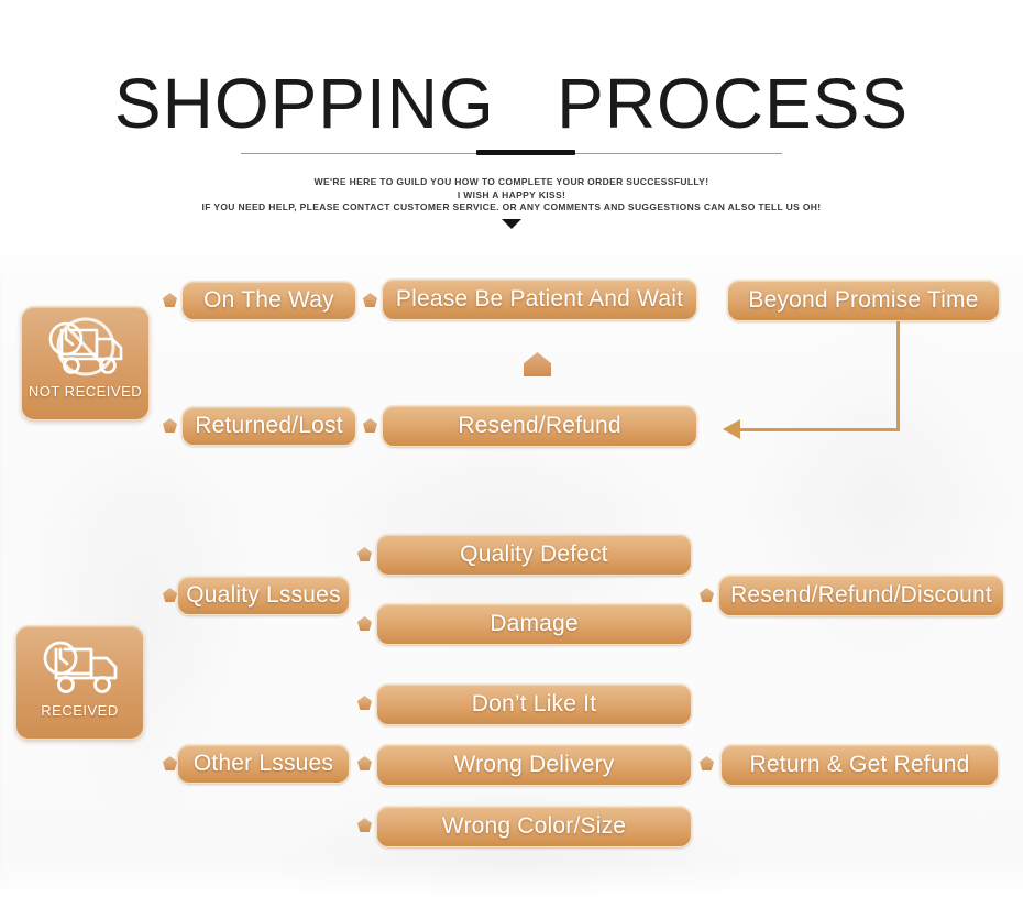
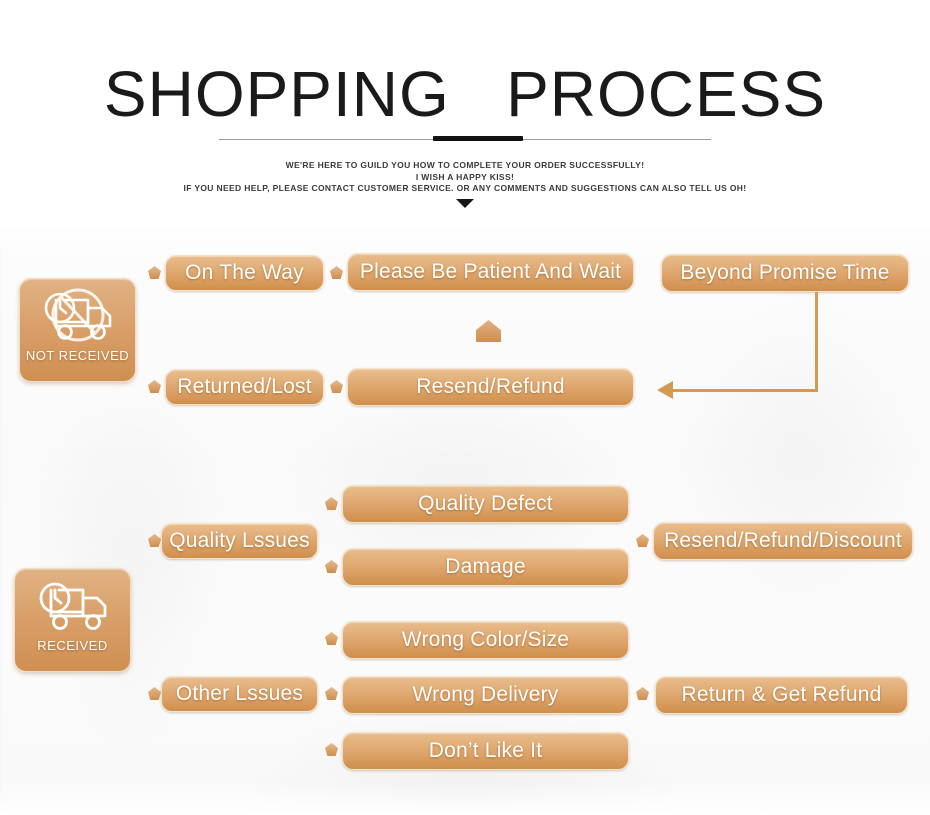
  SHOPPING PROCESS
  WE'RE HERE TO GUILD YOU HOW TO COMPLETE YOUR ORDER SUCCESSFULLY!
  I WISH A HAPPY KISS!
  IF YOU NEED HELP, PLEASE CONTACT CUSTOMER SERVICE. OR ANY COMMENTS AND SUGGESTIONS CAN ALSO TELL US OH!
  NOT RECEIVED
  RECEIVED
  On The Way
  Please Be Patient And Wait
  Beyond Promise Time
  Returned/Lost
  Resend/Refund
  Quality Lssues
  Quality Defect
  Damage
  Resend/Refund/Discount
  Other Lssues
- Don’t Like It
+ Wrong Color/Size
  Wrong Delivery
- Wrong Color/Size
+ Don’t Like It
  Return & Get Refund
